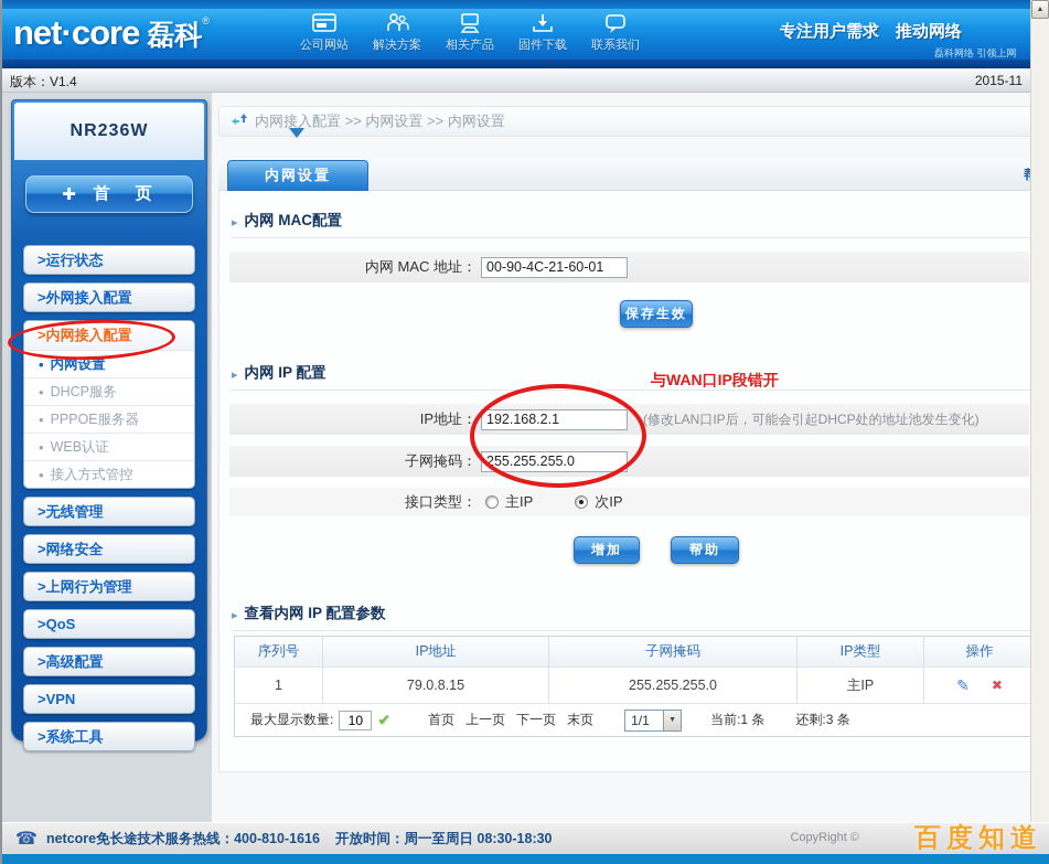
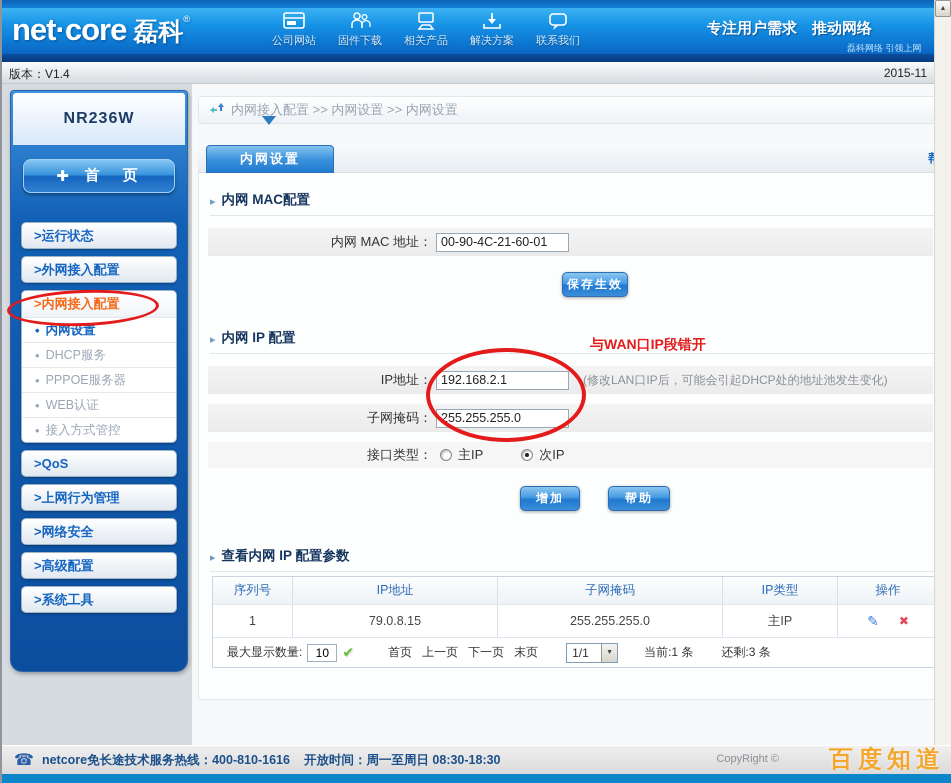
  net·core
  磊科
  ®
  公司网站
- 解决方案
+ 固件下载
  相关产品
- 固件下载
+ 解决方案
  联系我们
  专注用户需求 推动网络
  磊科网络 引领上网
  版本：V1.4
  2015-11
  NR236W
  ✚
  首 页
  >运行状态
  >外网接入配置
  >内网接入配置
  •
  内网设置
  •
  DHCP服务
  •
  PPPOE服务器
  •
  WEB认证
  •
  接入方式管控
- >无线管理
- >网络安全
+ >QoS
  >上网行为管理
- >QoS
+ >网络安全
  >高级配置
- >VPN
  >系统工具
  内网接入配置 >> 内网设置 >> 内网设置
  内网设置
  ▸
  内网 MAC配置
  内网 MAC 地址：
  00-90-4C-21-60-01
  保存生效
  ▸
  内网 IP 配置
  IP地址：
  192.168.2.1
  (修改LAN口IP后，可能会引起DHCP处的地址池发生变化)
  子网掩码：
  255.255.255.0
  接口类型：
  主IP
  次IP
  增加
  帮助
  ▸
  查看内网 IP 配置参数
  序列号
  IP地址
  子网掩码
  IP类型
  操作
  1
  79.0.8.15
  255.255.255.0
  主IP
  ✎
  ✖
  最大显示数量:
  10
  ✔
  首页
  上一页
  下一页
  末页
  1/1
  当前:1 条
  还剩:3 条
  与WAN口IP段错开
  ☎
  netcore免长途技术服务热线：400-810-1616
  开放时间：周一至周日 08:30-18:30
  CopyRight ©
  百度知道
